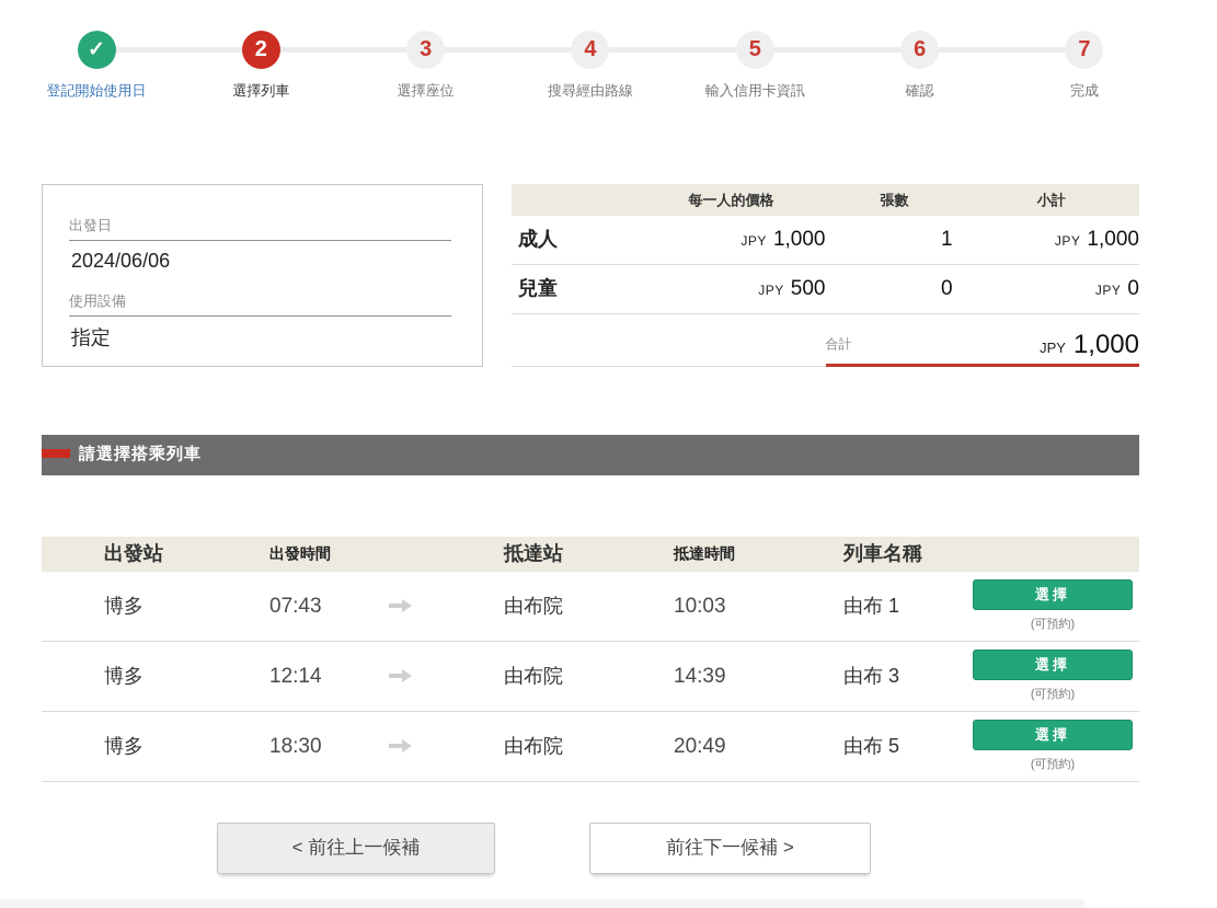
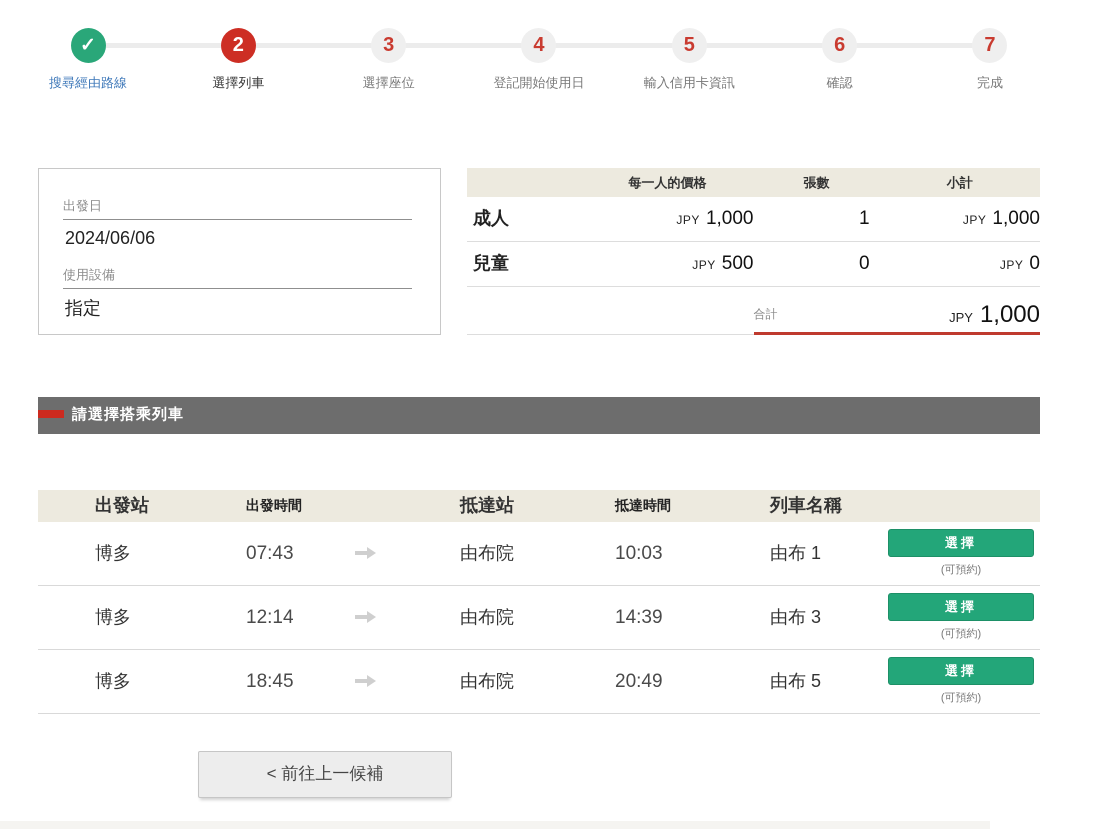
  ✓
- 登記開始使用日
+ 搜尋經由路線
  2
  選擇列車
  3
  選擇座位
  4
- 搜尋經由路線
+ 登記開始使用日
  5
  輸入信用卡資訊
  6
  確認
  7
  完成
  出發日
  2024/06/06
  使用設備
  指定
  每一人的價格
  張數
  小計
  成人
  JPY 1,000
  1
  JPY 1,000
  兒童
  JPY 500
  0
  JPY 0
  合計
  JPY 1,000
  請選擇搭乘列車
  出發站
  出發時間
  抵達站
  抵達時間
  列車名稱
  博多
  07:43
  由布院
  10:03
  由布 1
  選擇
  (可預約)
  博多
  12:14
  由布院
  14:39
  由布 3
  選擇
  (可預約)
  博多
- 18:30
+ 18:45
  由布院
  20:49
  由布 5
  選擇
  (可預約)
  < 前往上一候補
- 前往下一候補 >
